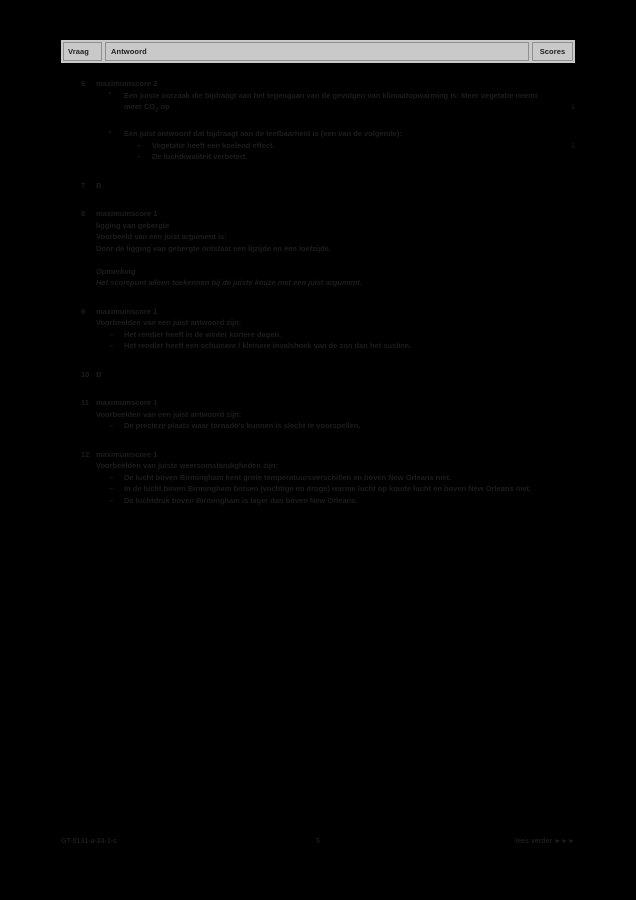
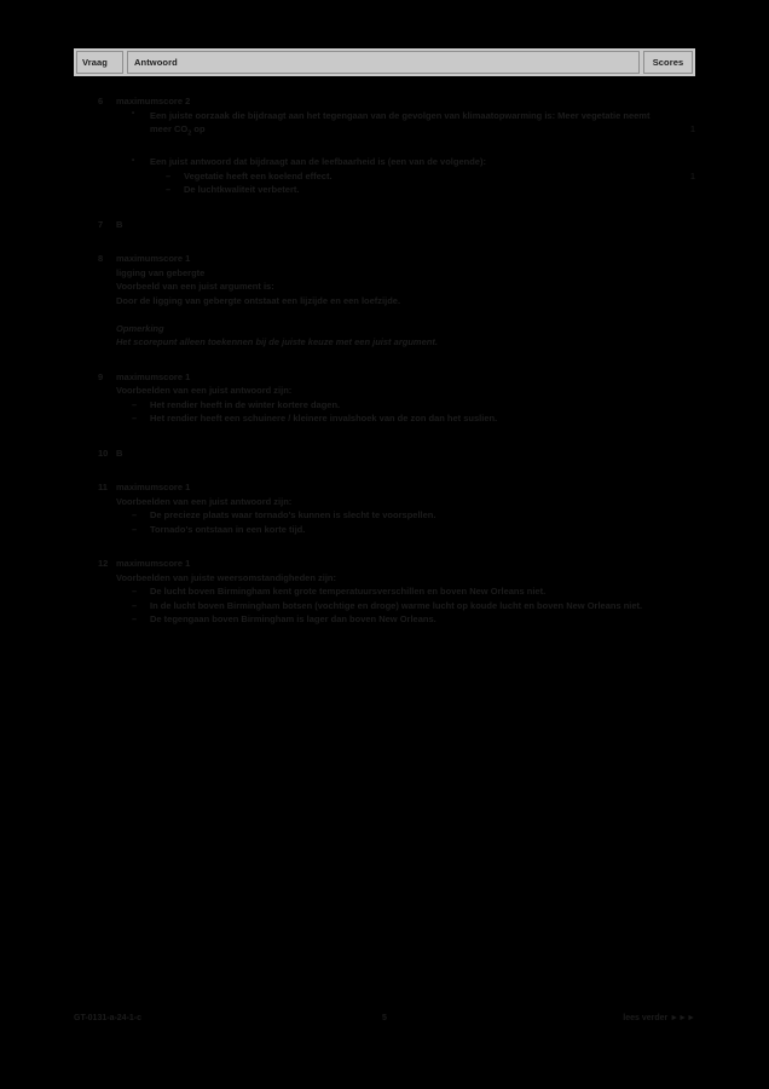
  Vraag
  Antwoord
  Scores
  6
  maximumscore 2
  Een juiste oorzaak die bijdraagt aan het tegengaan van de gevolgen van klimaatopwarming is: Meer vegetatie neemt meer CO op
  Een juist antwoord dat bijdraagt aan de leefbaarheid is (een van de volgende):
  Vegetatie heeft een koelend effect.
  De luchtkwaliteit verbetert.
  7
  B
  8
  maximumscore 1
  ligging van gebergte
  Voorbeeld van een juist argument is:
  Door de ligging van gebergte ontstaat een lijzijde en een loefzijde.
  Opmerking
  Het scorepunt alleen toekennen bij de juiste keuze met een juist argument.
  9
  maximumscore 1
  Voorbeelden van een juist antwoord zijn:
  Het rendier heeft in de winter kortere dagen.
  Het rendier heeft een schuinere / kleinere invalshoek van de zon dan het suslien.
  10
  B
  11
  maximumscore 1
  Voorbeelden van een juist antwoord zijn:
  De precieze plaats waar tornado's kunnen is slecht te voorspellen.
+ Tornado's ontstaan in een korte tijd.
  12
  maximumscore 1
  Voorbeelden van juiste weersomstandigheden zijn:
  De lucht boven Birmingham kent grote temperatuursverschillen en boven New Orleans niet.
  In de lucht boven Birmingham botsen (vochtige en droge) warme lucht op koude lucht en boven New Orleans niet.
- De luchtdruk boven Birmingham is lager dan boven New Orleans.
+ De tegengaan boven Birmingham is lager dan boven New Orleans.
